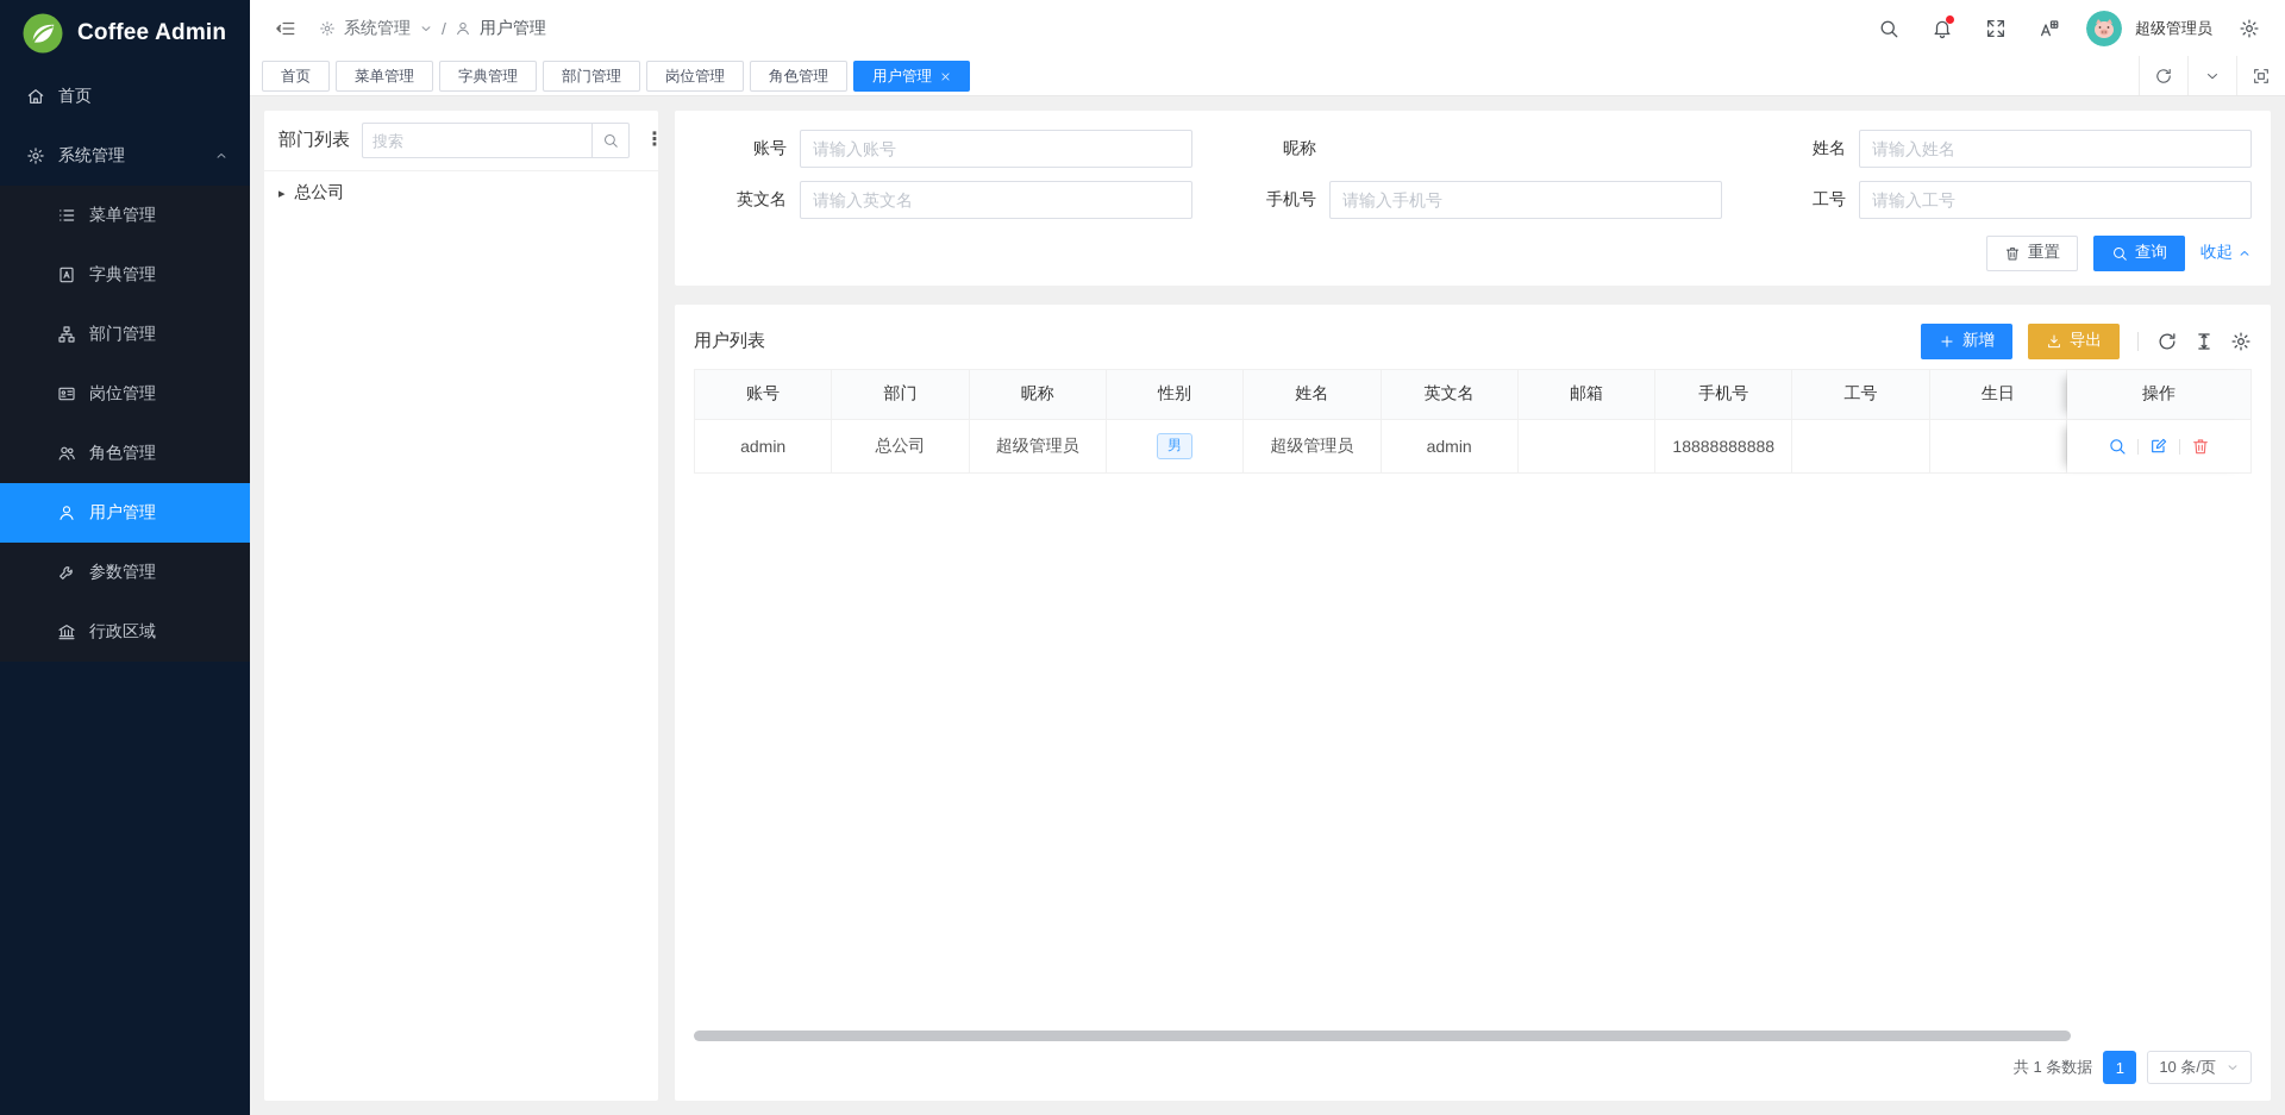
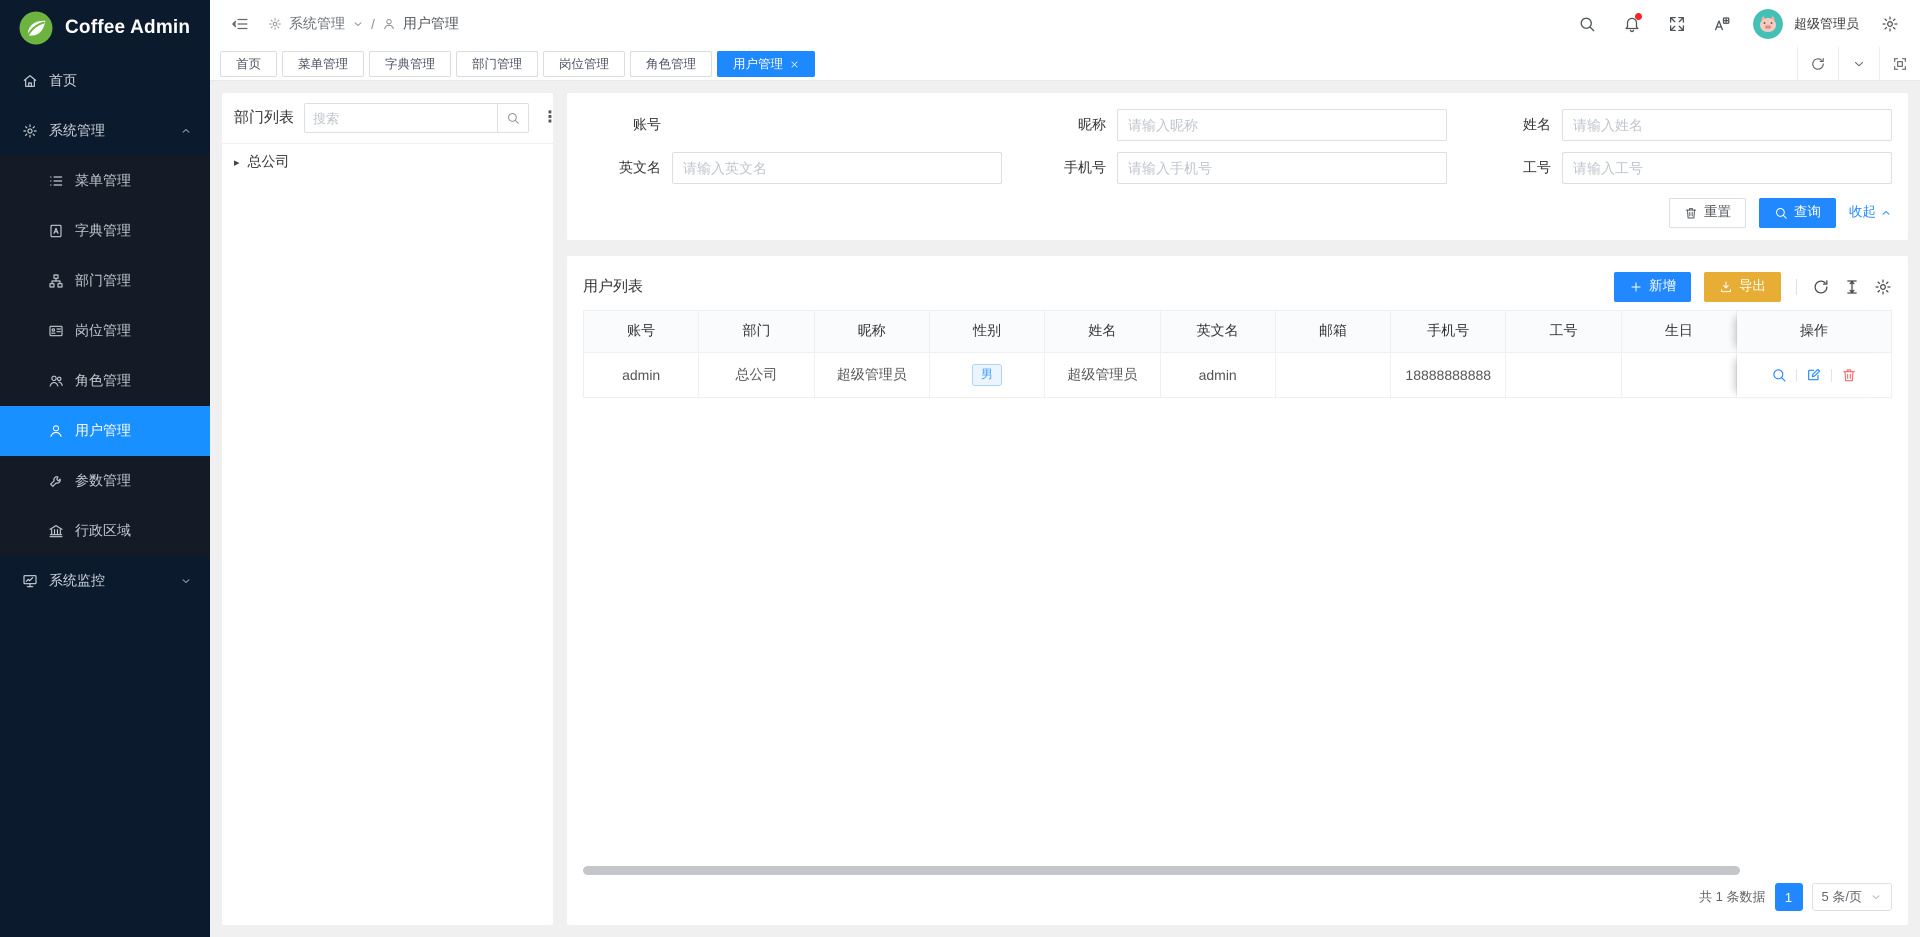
  Coffee Admin
  首页
  系统管理
  菜单管理
  字典管理
  部门管理
  岗位管理
  角色管理
  用户管理
  参数管理
  行政区域
+ 系统监控
  系统管理
  /
  用户管理
  超级管理员
  首页
  菜单管理
  字典管理
  部门管理
  岗位管理
  角色管理
  用户管理
  部门列表
  搜索
  ⋮
  ▸
  总公司
  账号
- 请输入账号
  昵称
+ 请输入昵称
  姓名
  请输入姓名
  英文名
  请输入英文名
  手机号
  请输入手机号
  工号
  请输入工号
  重置
  查询
  收起
  用户列表
  新增
  导出
  账号
  部门
  昵称
  性别
  姓名
  英文名
  邮箱
  手机号
  工号
  生日
  操作
  admin
  总公司
  超级管理员
  男
  超级管理员
  admin
  18888888888
  共 1 条数据
  1
- 10 条/页
+ 5 条/页
